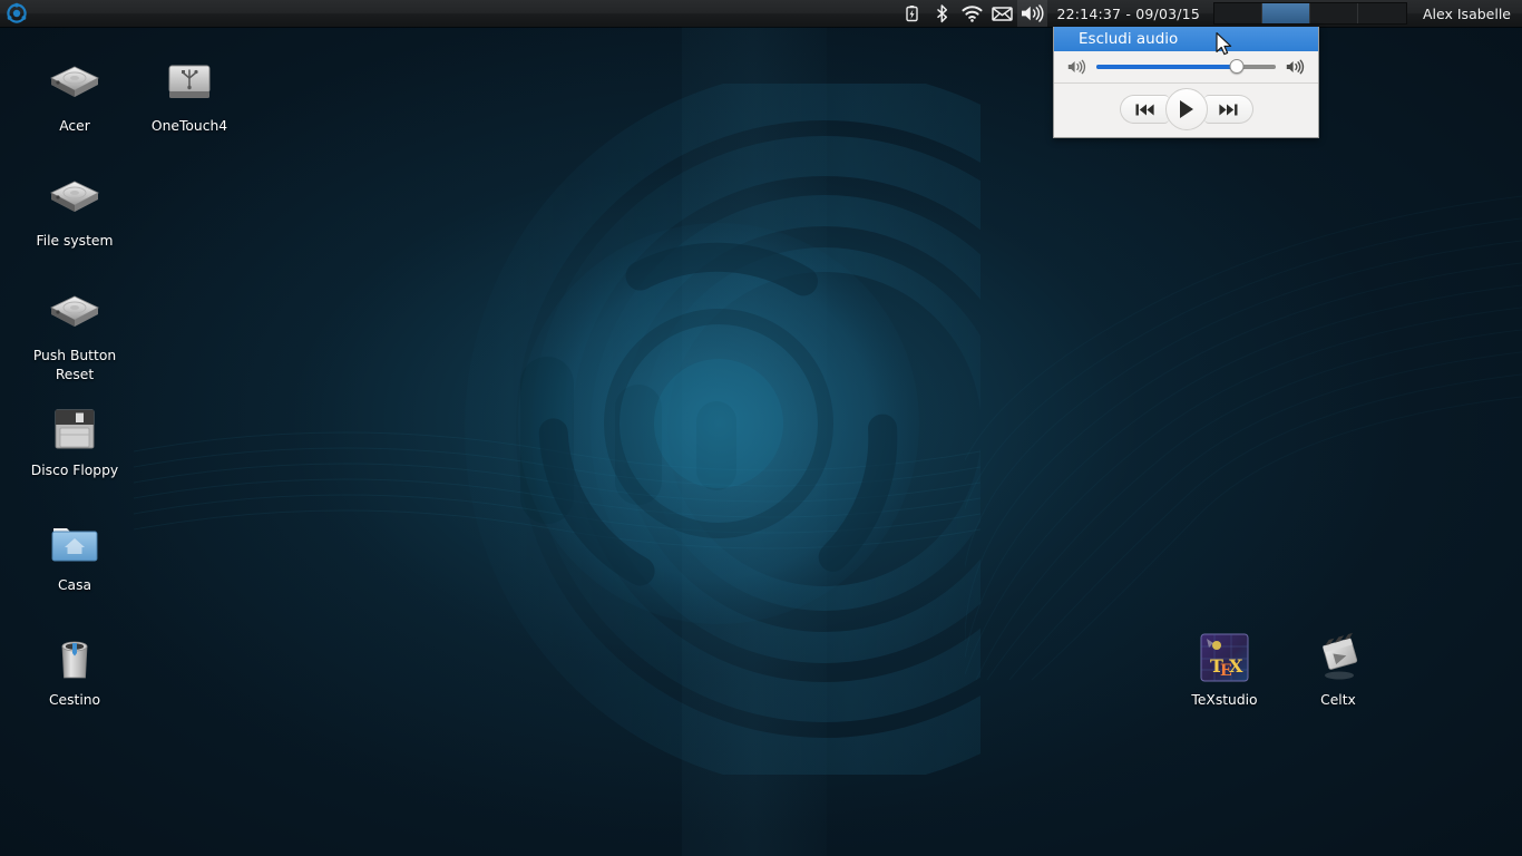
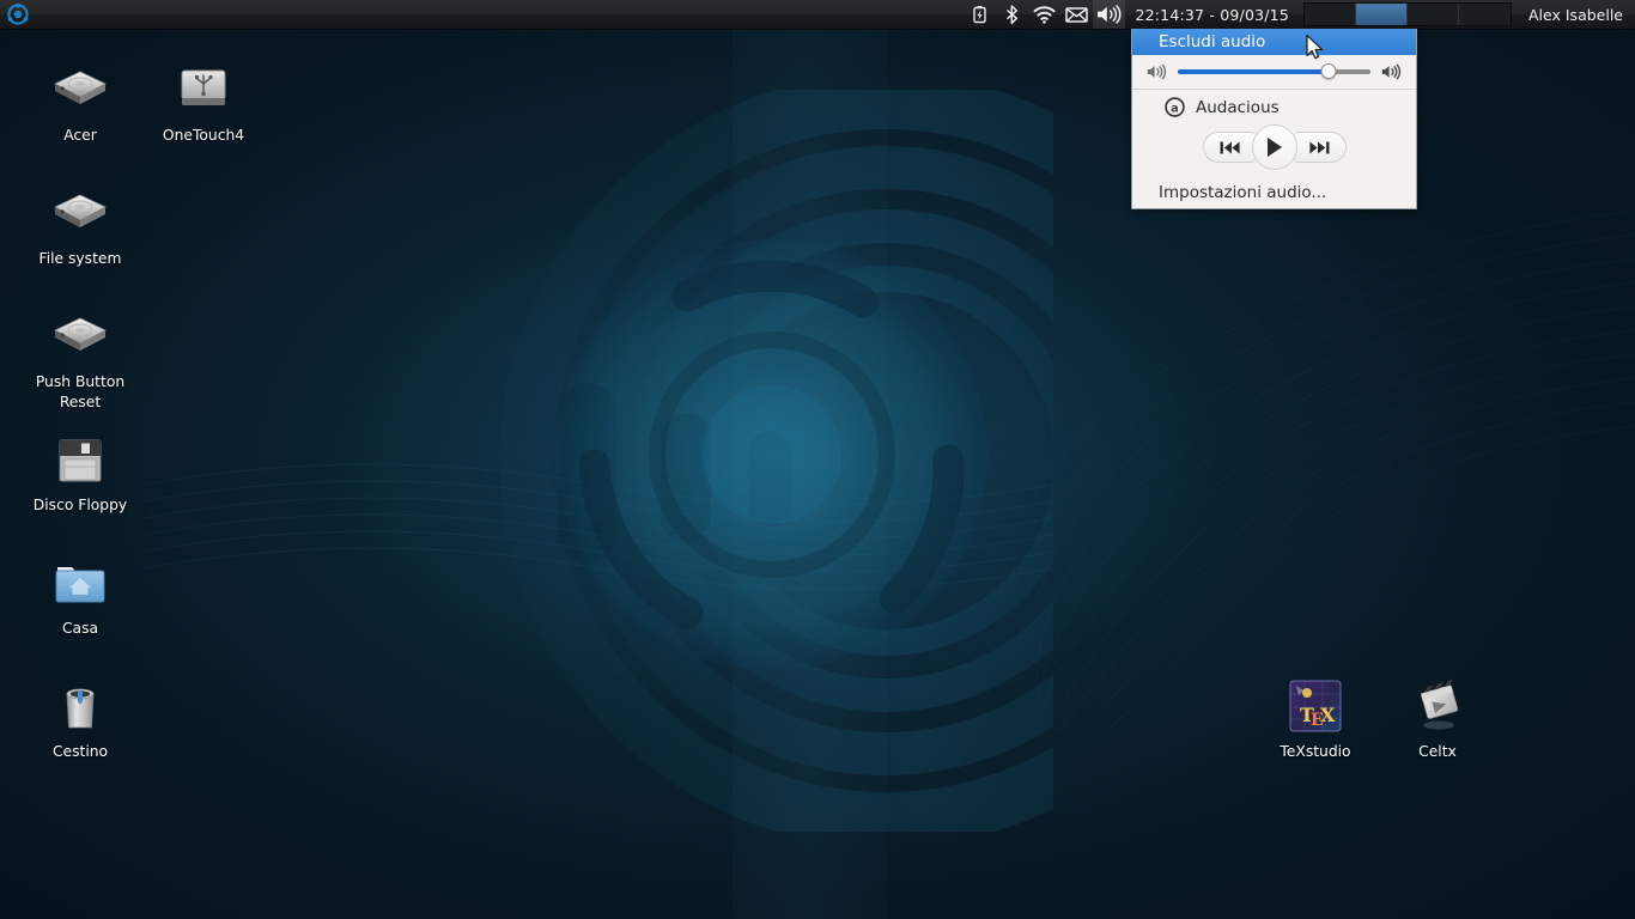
  Acer
  OneTouch4
  File system
  Push Button Reset
  Disco Floppy
  Casa
  Cestino
  T
  E
  X
  TeXstudio
  Celtx
  22:14:37 - 09/03/15
  Alex Isabelle
  Escludi audio
+ a
+ Audacious
+ Impostazioni audio...
